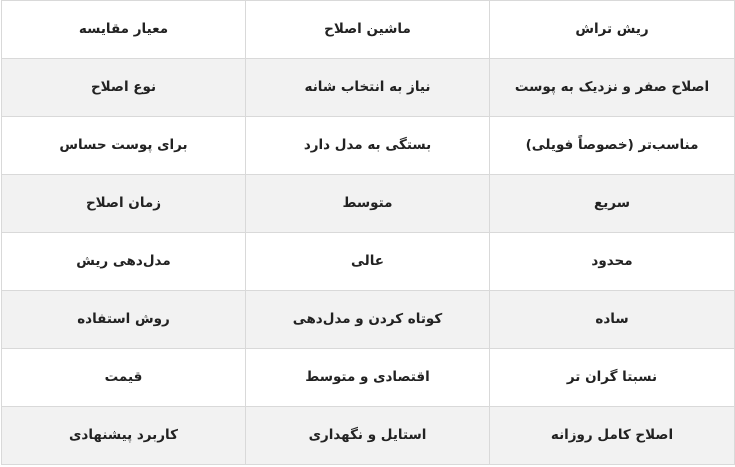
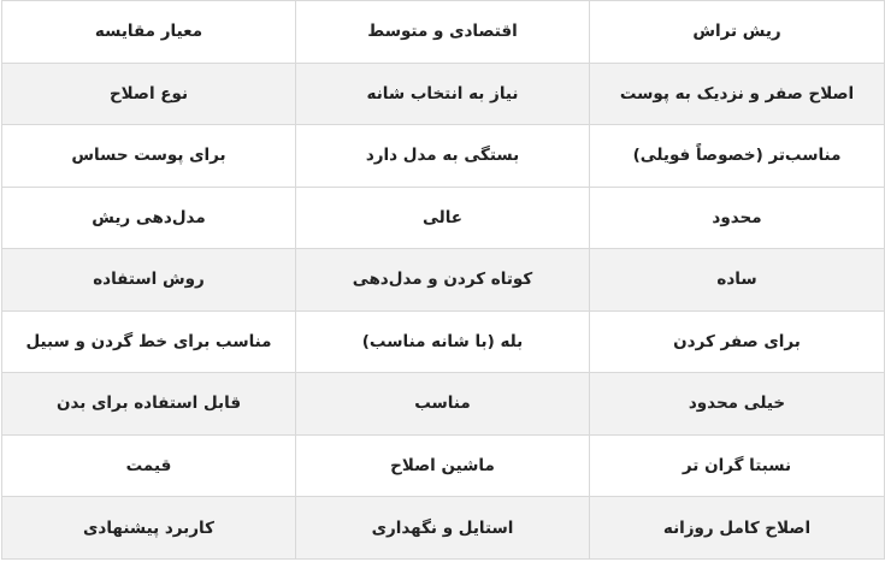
- ریش تراش	ماشین اصلاح	معیار مقایسه
+ ریش تراش	اقتصادی و متوسط	معیار مقایسه
  اصلاح صفر و نزدیک به پوست	نیاز به انتخاب شانه	نوع اصلاح
  مناسب‌تر (خصوصاً فویلی)	بستگی به مدل دارد	برای پوست حساس
- سریع	متوسط	زمان اصلاح
  محدود	عالی	مدل‌دهی ریش
  ساده	کوتاه کردن و مدل‌دهی	روش استفاده
+ برای صفر کردن	بله (با شانه مناسب)	مناسب برای خط گردن و سبیل
+ خیلی محدود	مناسب	قابل استفاده برای بدن
- نسبتا گران تر	اقتصادی و متوسط	قیمت
+ نسبتا گران تر	ماشین اصلاح	قیمت
  اصلاح کامل روزانه	استایل و نگهداری	کاربرد پیشنهادی
